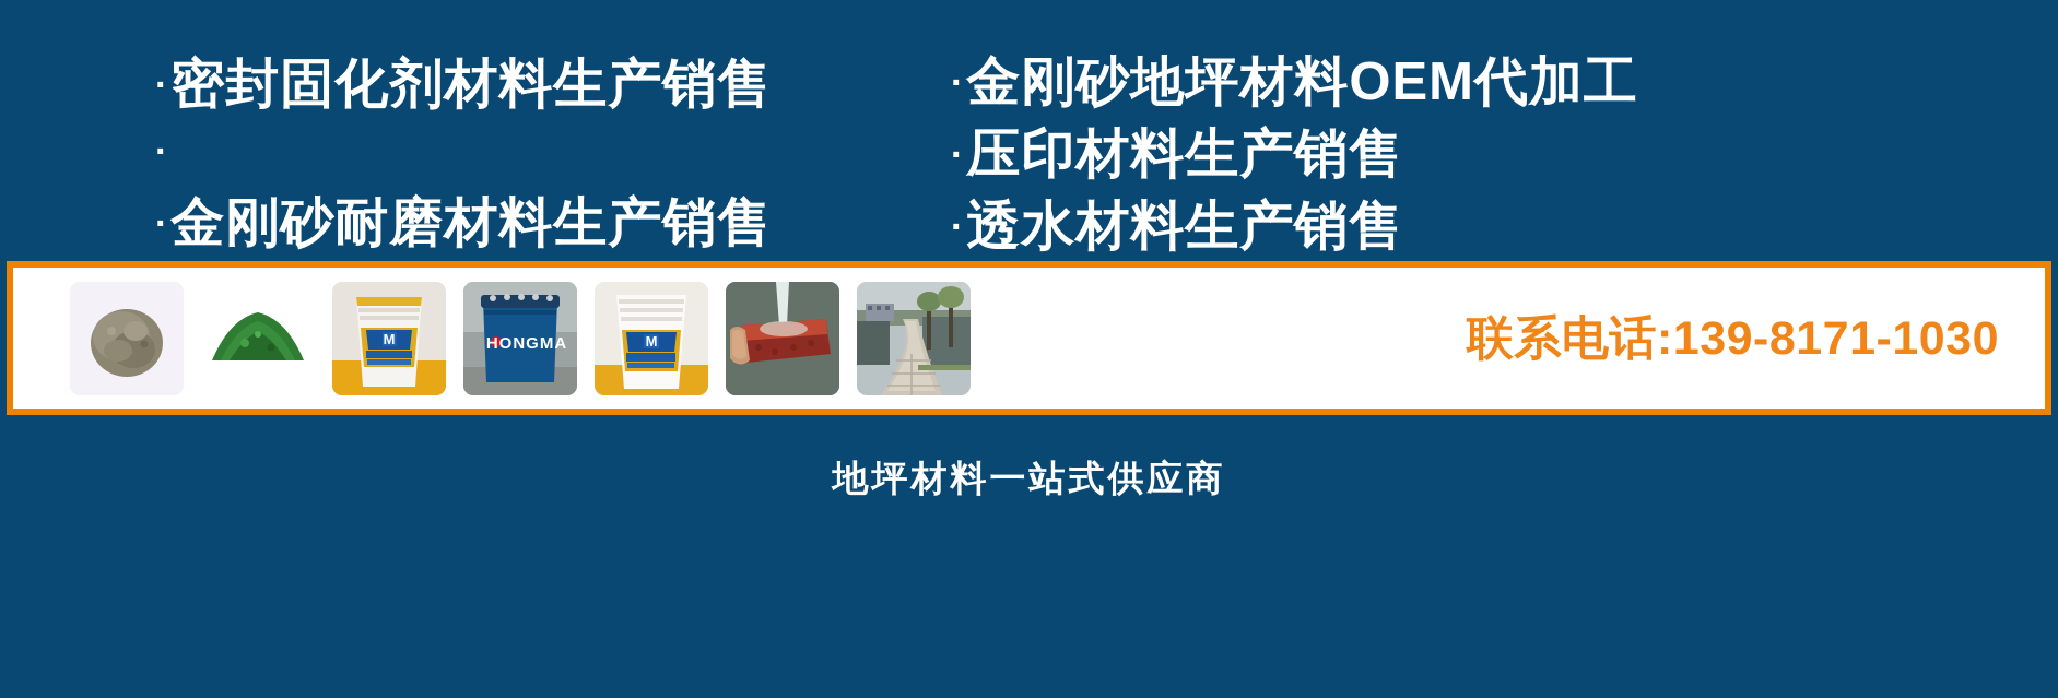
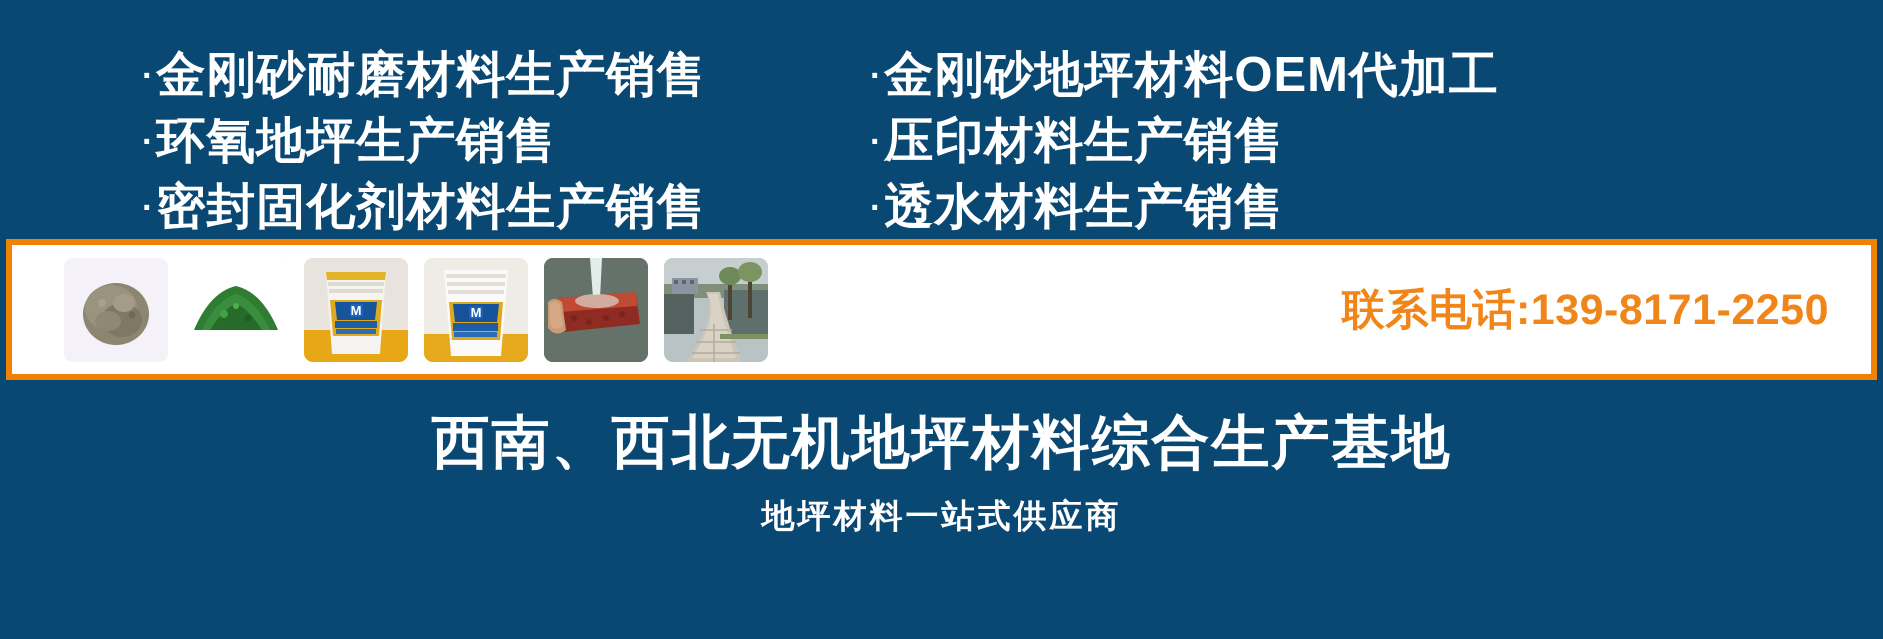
  ·
- 密封固化剂材料生产销售
+ 金刚砂耐磨材料生产销售
  ·
+ 环氧地坪生产销售
  ·
- 金刚砂耐磨材料生产销售
+ 密封固化剂材料生产销售
  ·
  金刚砂地坪材料OEM代加工
  ·
  压印材料生产销售
  ·
  透水材料生产销售
  M
- HONGMA
  M
- 联系电话:139-8171-1030
+ 联系电话:139-8171-2250
+ 西南、西北无机地坪材料综合生产基地
  地坪材料一站式供应商
